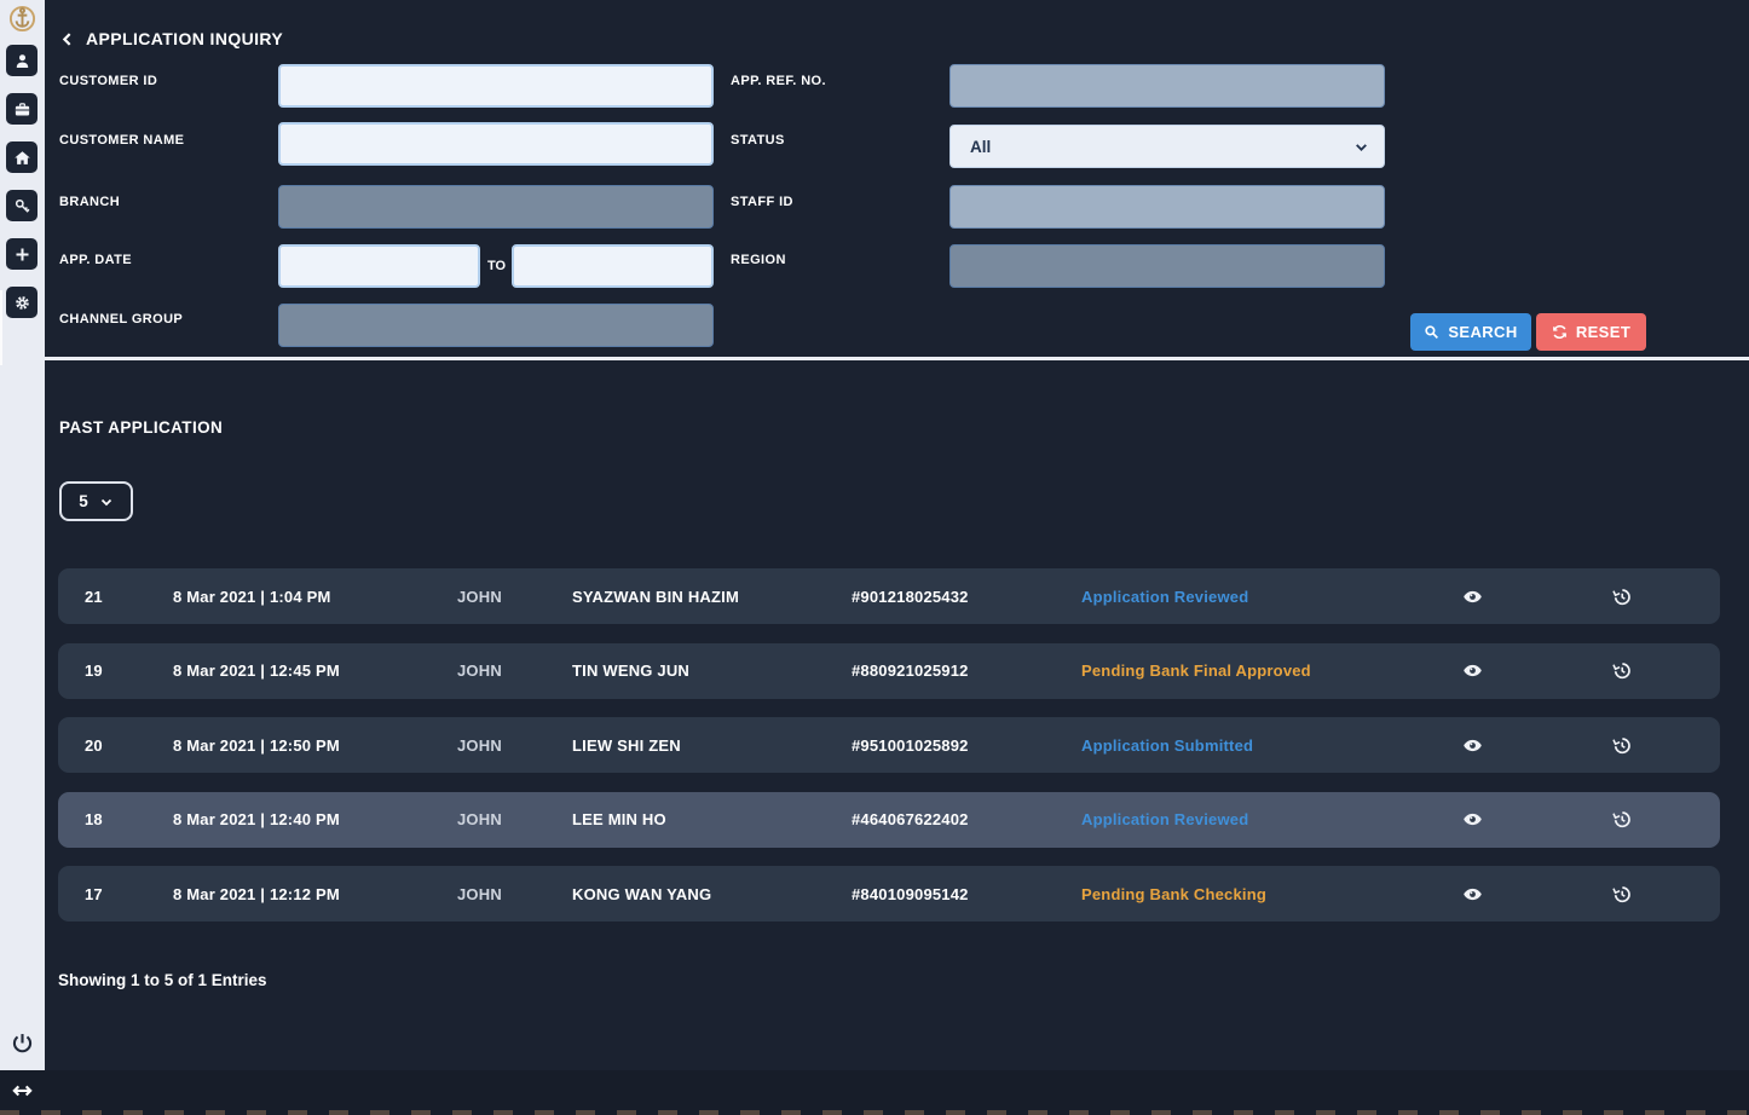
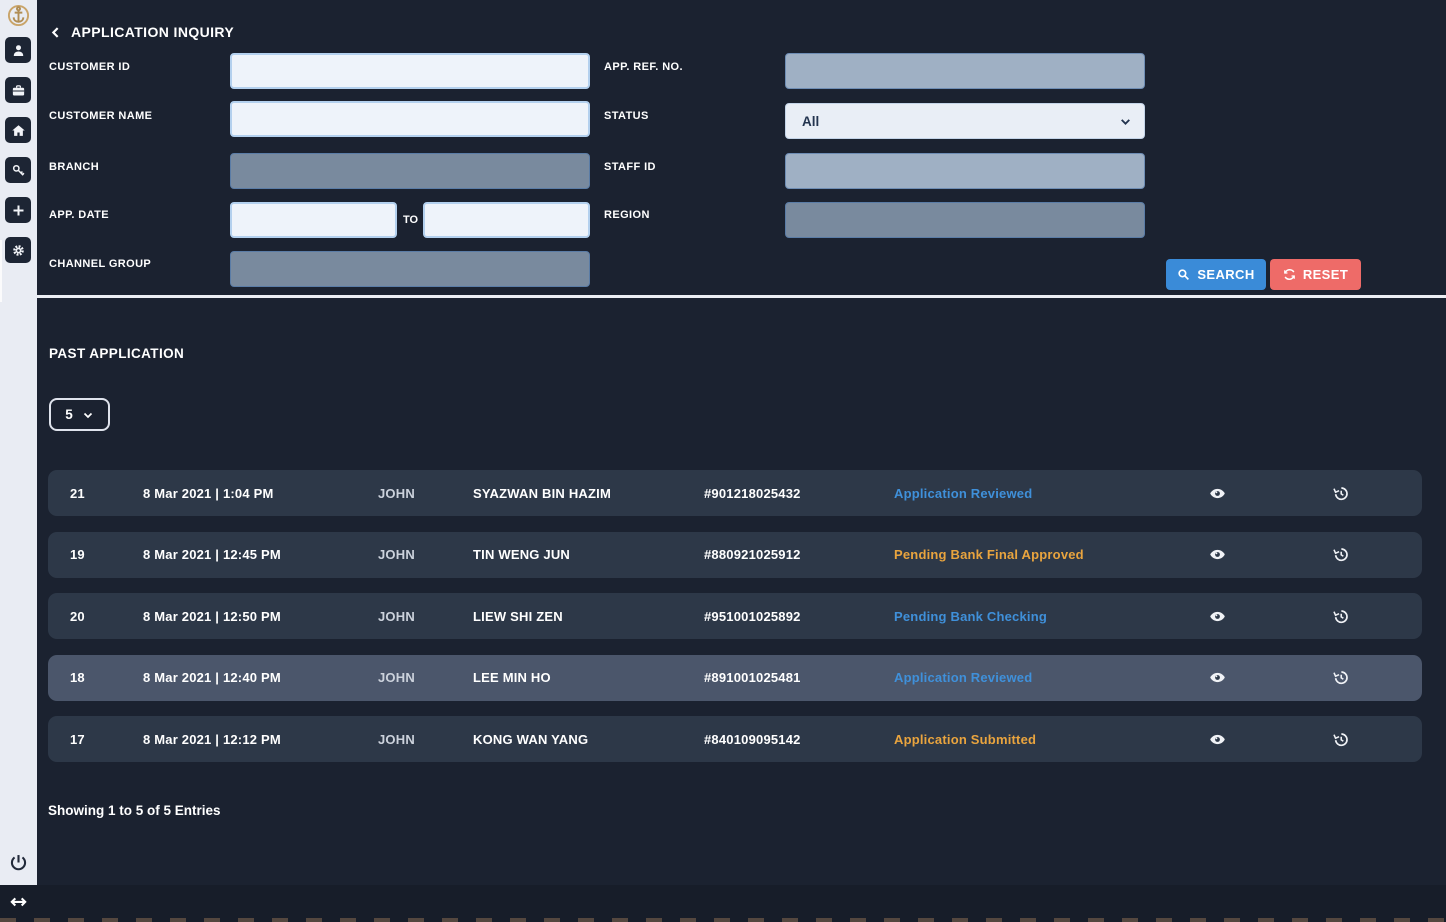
  APPLICATION INQUIRY
  CUSTOMER ID
  CUSTOMER NAME
  BRANCH
  APP. DATE
  TO
  CHANNEL GROUP
  APP. REF. NO.
  STATUS
  All
  STAFF ID
  REGION
  SEARCH
  RESET
  PAST APPLICATION
  5
  21
  8 Mar 2021 | 1:04 PM
  JOHN
  SYAZWAN BIN HAZIM
  #901218025432
  Application Reviewed
  19
  8 Mar 2021 | 12:45 PM
  JOHN
  TIN WENG JUN
  #880921025912
  Pending Bank Final Approved
  20
  8 Mar 2021 | 12:50 PM
  JOHN
  LIEW SHI ZEN
  #951001025892
- Application Submitted
+ Pending Bank Checking
  18
  8 Mar 2021 | 12:40 PM
  JOHN
  LEE MIN HO
- #464067622402
+ #891001025481
  Application Reviewed
  17
  8 Mar 2021 | 12:12 PM
  JOHN
  KONG WAN YANG
  #840109095142
- Pending Bank Checking
+ Application Submitted
- Showing 1 to 5 of 1 Entries
+ Showing 1 to 5 of 5 Entries
